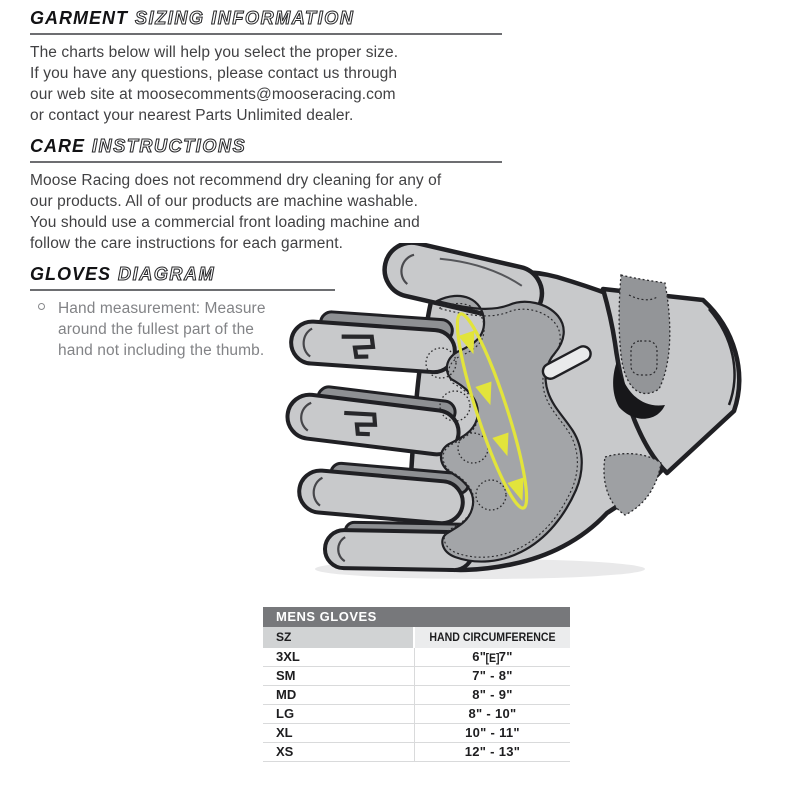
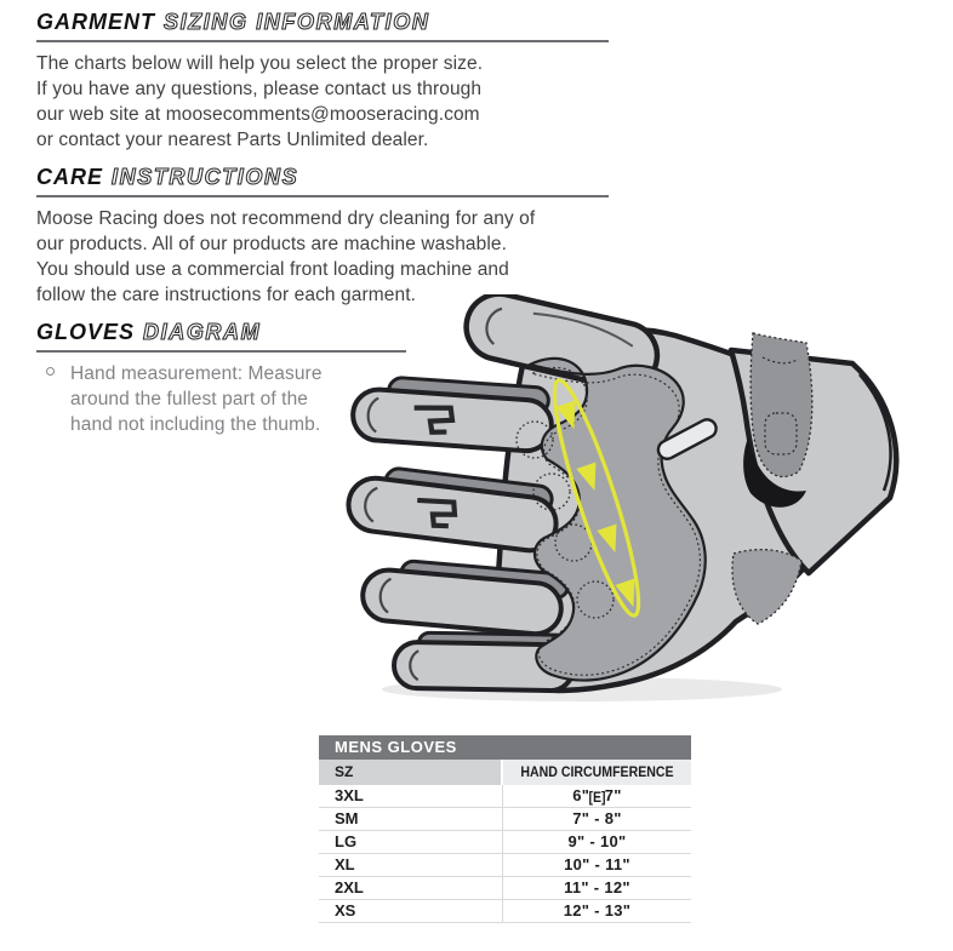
  GARMENT SIZING INFORMATION
  The charts below will help you select the proper size.
  If you have any questions, please contact us through
  our web site at moosecomments@mooseracing.com
  or contact your nearest Parts Unlimited dealer.
  CARE INSTRUCTIONS
  Moose Racing does not recommend dry cleaning for any of
  our products. All of our products are machine washable.
  You should use a commercial front loading machine and
  follow the care instructions for each garment.
  GLOVES DIAGRAM
  Hand measurement: Measure
  around the fullest part of the
  hand not including the thumb.
  MENS GLOVES
  SZ
  HAND CIRCUMFERENCE [E]
  3XL
  6" - 7"
  SM
  7" - 8"
- MD
- 8" - 9"
  LG
- 8" - 10"
+ 9" - 10"
  XL
  10" - 11"
+ 2XL
+ 11" - 12"
  XS
  12" - 13"
